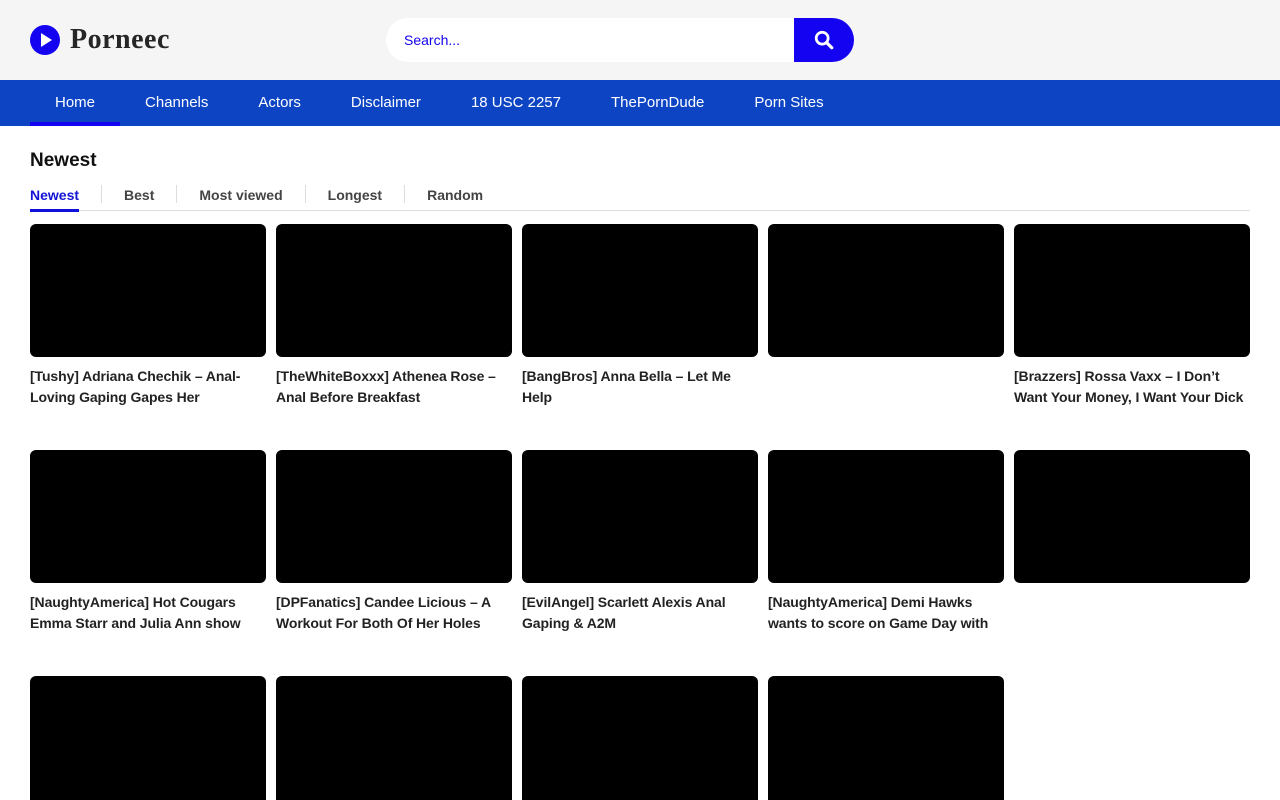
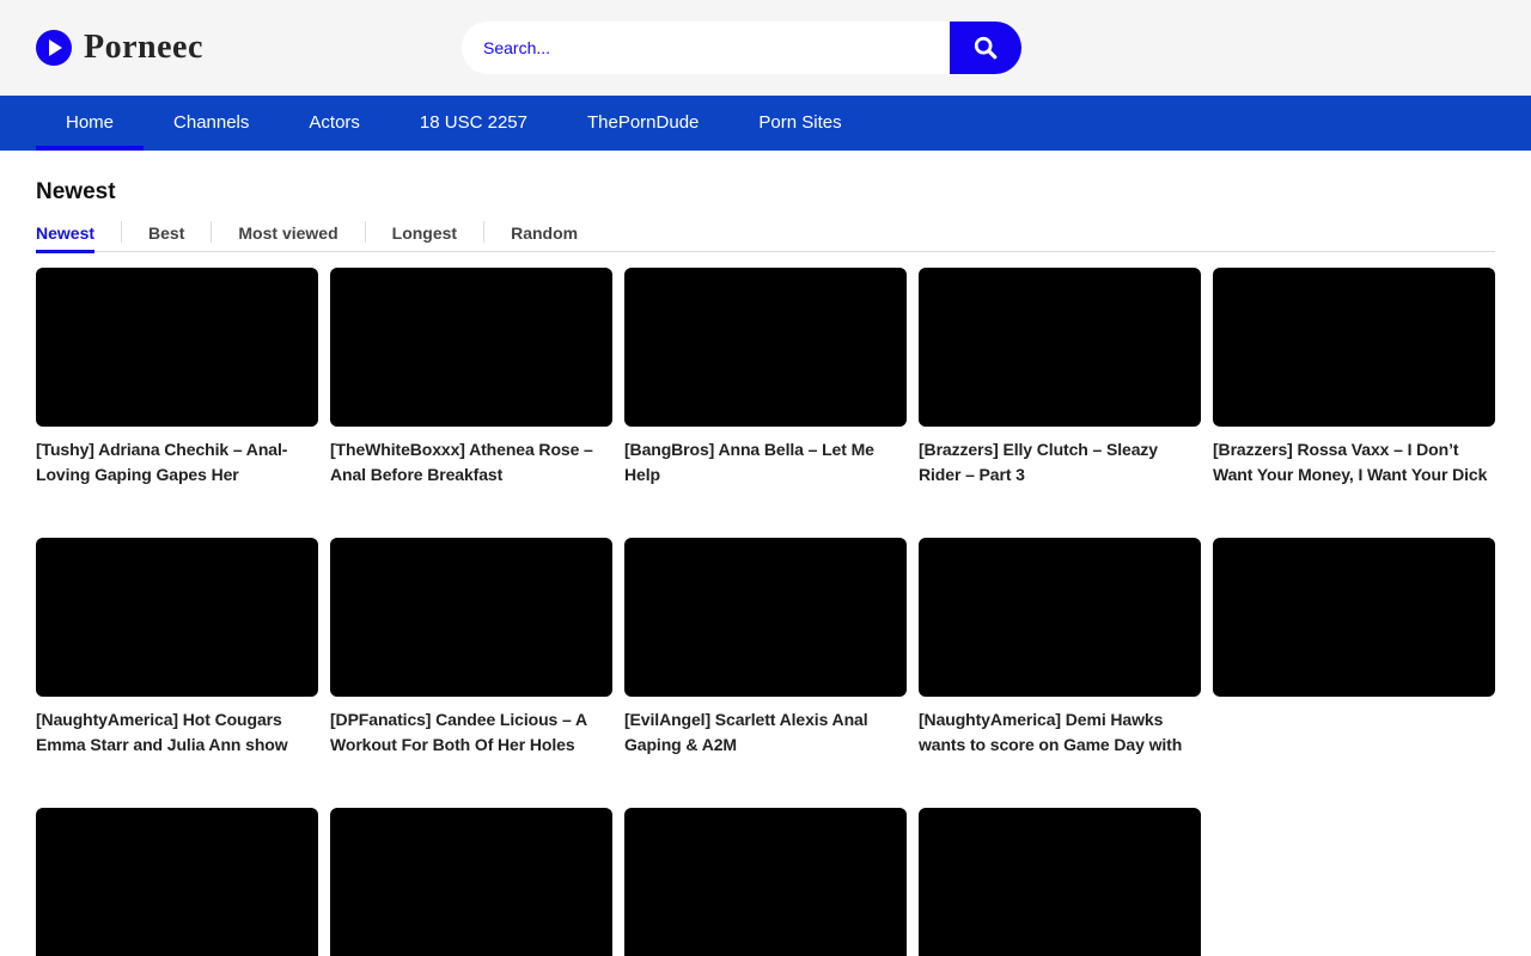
  Porneec
  Search...
  Home
  Channels
  Actors
- Disclaimer
  18 USC 2257
  ThePornDude
  Porn Sites
  Newest
  Newest
  Best
  Most viewed
  Longest
  Random
  [Tushy] Adriana Chechik – Anal-Loving Gaping Gapes Her
  [TheWhiteBoxxx] Athenea Rose – Anal Before Breakfast
  [BangBros] Anna Bella – Let Me Help
+ [Brazzers] Elly Clutch – Sleazy Rider – Part 3
  [Brazzers] Rossa Vaxx – I Don’t Want Your Money, I Want Your Dick
  [NaughtyAmerica] Hot Cougars Emma Starr and Julia Ann show
  [DPFanatics] Candee Licious – A Workout For Both Of Her Holes
  [EvilAngel] Scarlett Alexis Anal Gaping & A2M
  [NaughtyAmerica] Demi Hawks wants to score on Game Day with
